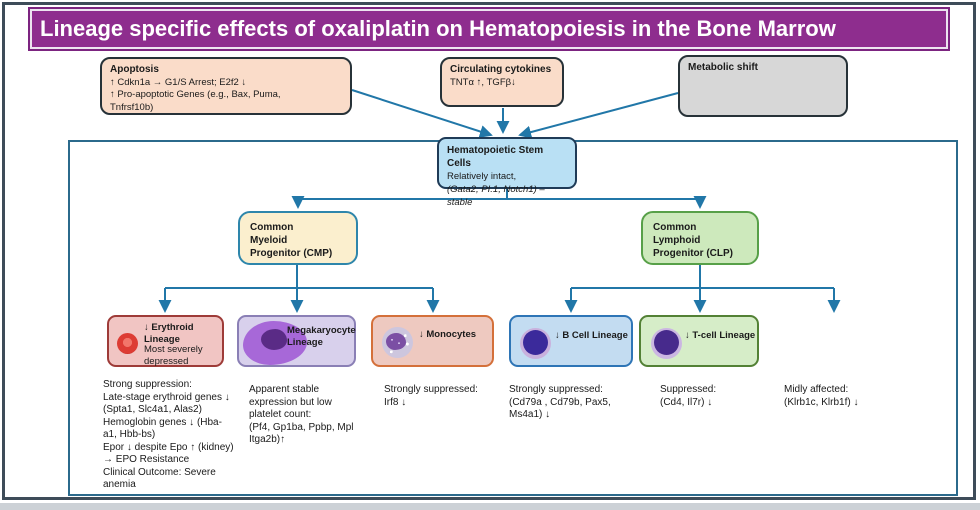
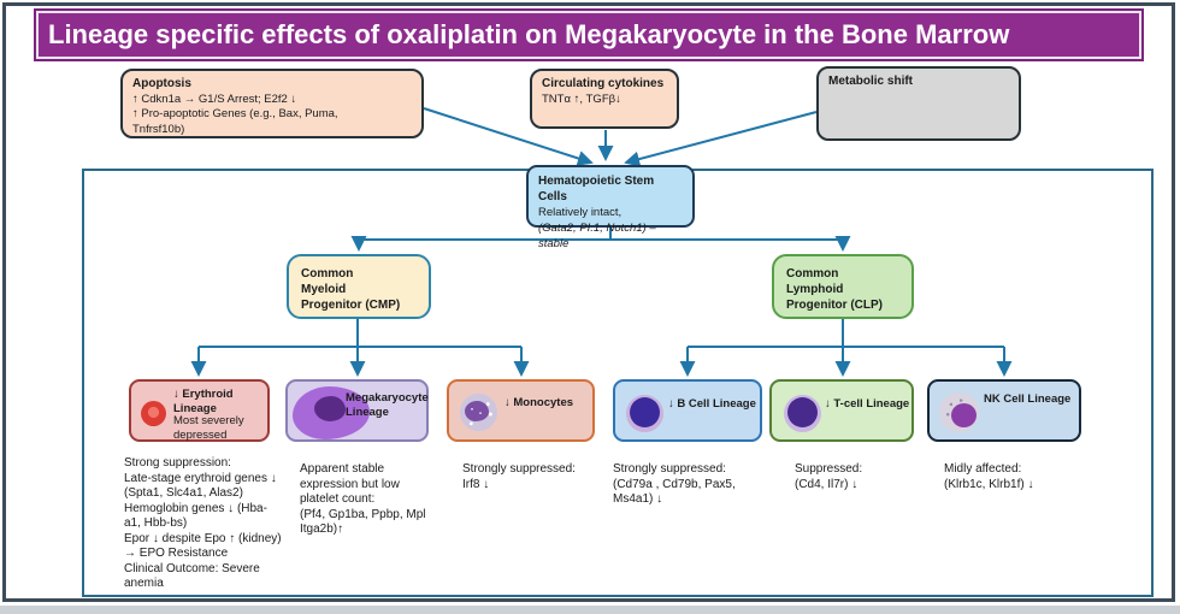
- Lineage specific effects of oxaliplatin on Hematopoiesis in the Bone Marrow
+ Lineage specific effects of oxaliplatin on Megakaryocyte in the Bone Marrow
  Apoptosis
  ↑ Cdkn1a → G1/S Arrest; E2f2 ↓
  ↑ Pro-apoptotic Genes (e.g., Bax, Puma,
  Tnfrsf10b)
  Circulating cytokines
  TNTα ↑, TGFβ↓
  Metabolic shift
  Hematopoietic Stem Cells
  Relatively intact,
  (Gata2, PI.1, Notch1) – stable
  Common
  Myeloid
  Progenitor (CMP)
  Common
  Lymphoid
  Progenitor (CLP)
  ↓ Erythroid Lineage
  Most severely depressed
  Megakaryocyte Lineage
  ↓ Monocytes
  ↓ B Cell Lineage
  ↓ T-cell Lineage
+ NK Cell Lineage
  Strong suppression:
  Late-stage erythroid genes ↓
  (Spta1, Slc4a1, Alas2)
  Hemoglobin genes ↓ (Hba-
  a1, Hbb-bs)
  Epor ↓ despite Epo ↑ (kidney)
  → EPO Resistance
  Clinical Outcome: Severe
  anemia
  Apparent stable
  expression but low
  platelet count:
  (Pf4, Gp1ba, Ppbp, Mpl
  Itga2b)↑
  Strongly suppressed:
  Irf8 ↓
  Strongly suppressed:
  (Cd79a , Cd79b, Pax5,
  Ms4a1) ↓
  Suppressed:
  (Cd4, Il7r) ↓
  Midly affected:
  (Klrb1c, Klrb1f) ↓
